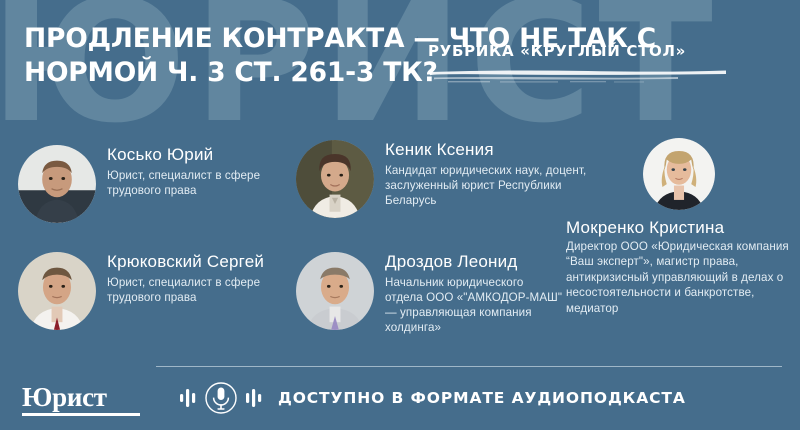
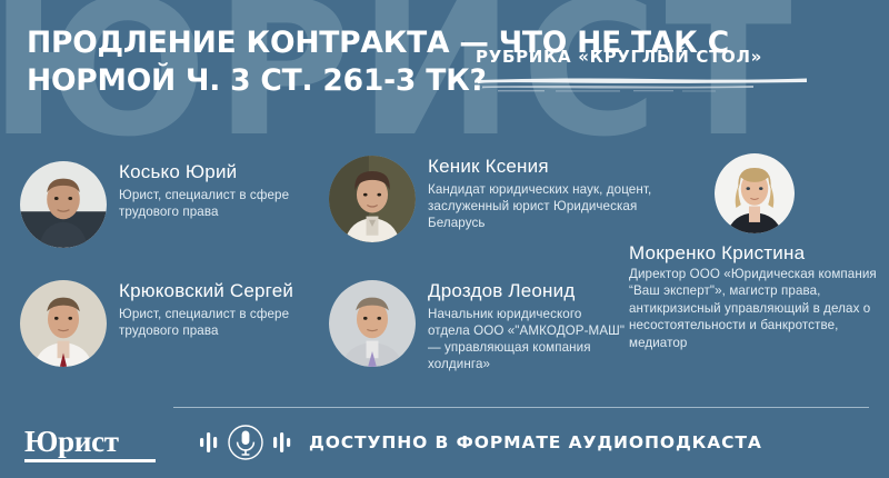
  ЮРИСТ
  ПРОДЛЕНИЕ КОНТРАКТА — ЧТО НЕ ТАК С
  НОРМОЙ Ч. 3 СТ. 261-3 ТК
  РУБРИКА «КРУГЛЫЙ СТОЛ»
  Косько Юрий
  Юрист, специалист в сфере трудового права
  Кеник Ксения
- Кандидат юридических наук, доцент, заслуженный юрист Республики Беларусь
+ Кандидат юридических наук, доцент, заслуженный юрист Юридическая Беларусь
  Крюковский Сергей
  Юрист, специалист в сфере трудового права
  Дроздов Леонид
  Начальник юридического отдела ООО «"АМКОДОР-МАШ" — управляющая компания холдинга»
  Мокренко Кристина
  Директор ООО «Юридическая компания “Ваш эксперт"», магистр права, антикризисный управляющий в делах о несостоятельности и банкротстве, медиатор
  Юрист
  ДОСТУПНО В ФОРМАТЕ АУДИОПОДКАСТА
